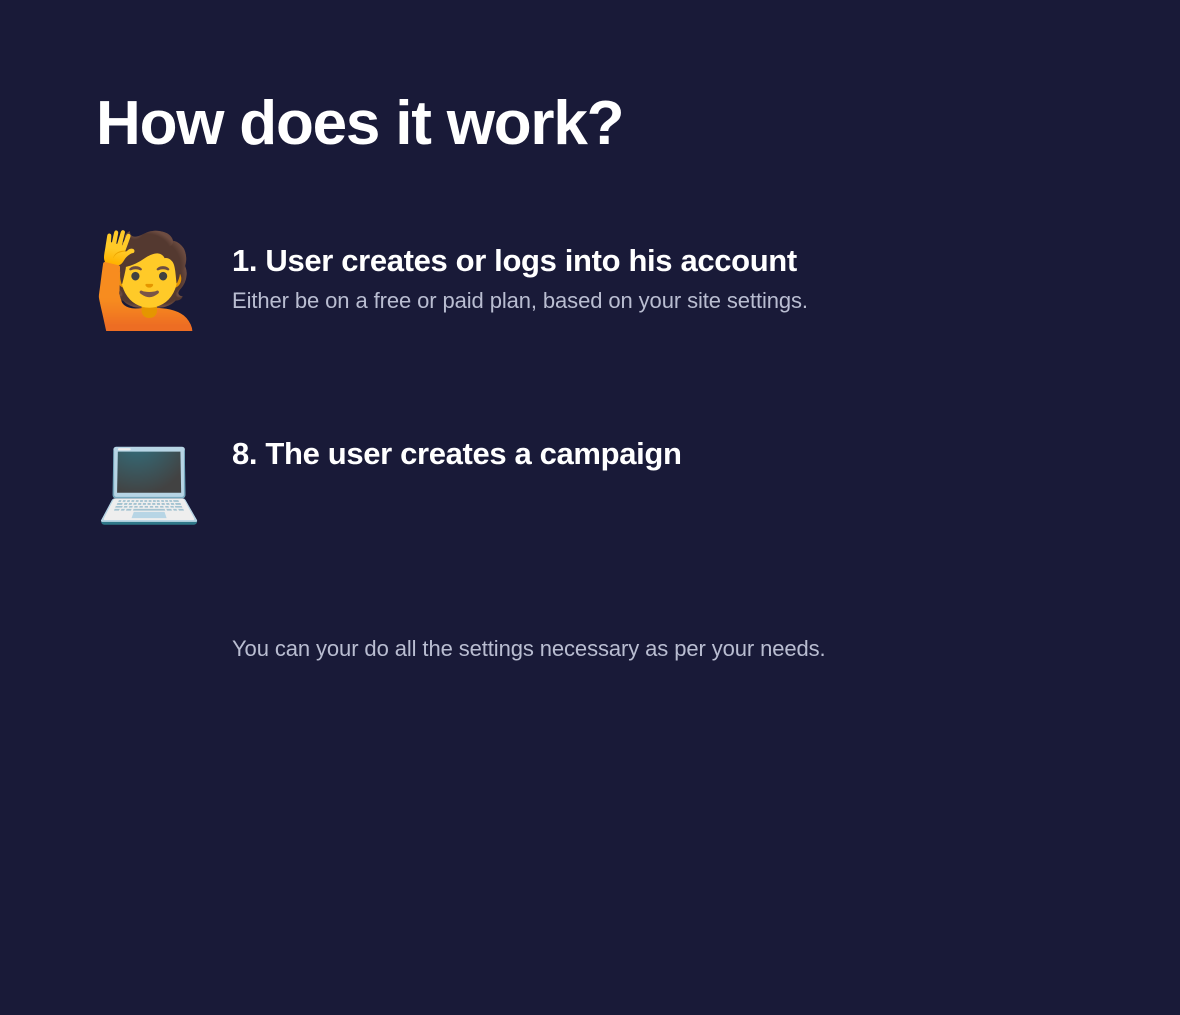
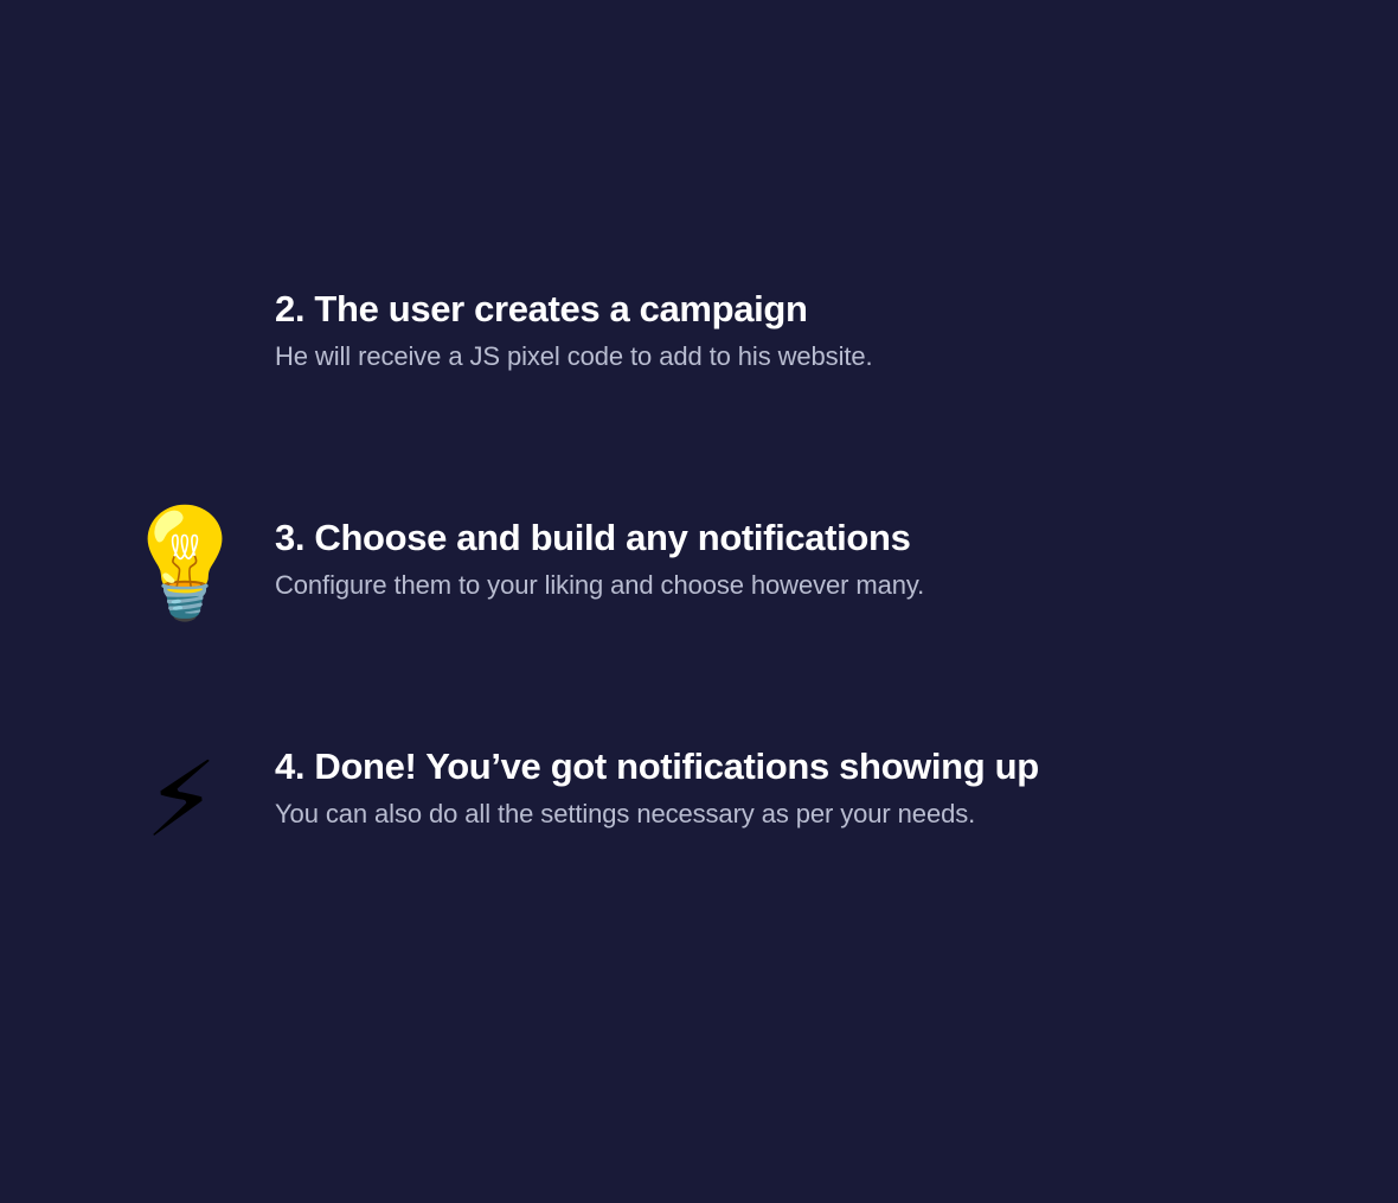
- How does it work?
- 🙋
- 1. User creates or logs into his account
- Either be on a free or paid plan, based on your site settings.
- 💻
- 8. The user creates a campaign
+ 2. The user creates a campaign
+ He will receive a JS pixel code to add to his website.
+ 💡
+ 3. Choose and build any notifications
+ Configure them to your liking and choose however many.
+ ⚡
+ 4. Done! You’ve got notifications showing up
- You can your do all the settings necessary as per your needs.
+ You can also do all the settings necessary as per your needs.
